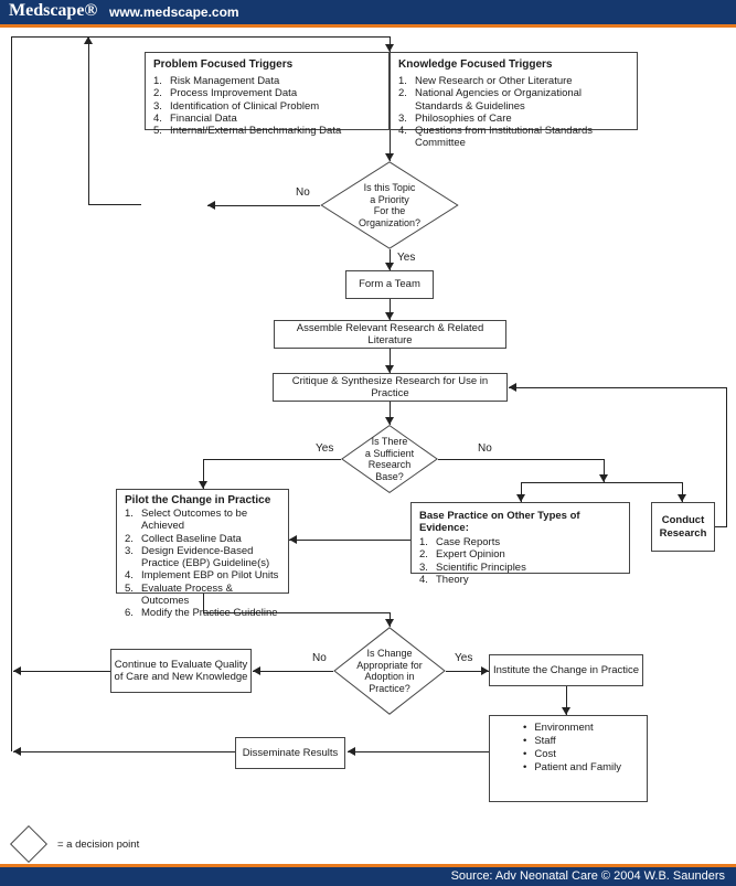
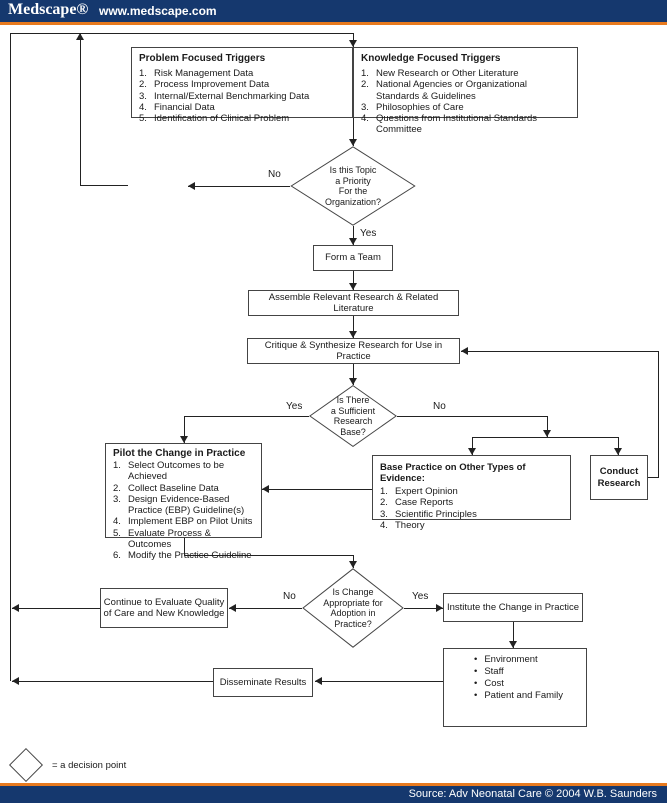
  Medscape®
  www.medscape.com
  No
  Yes
  Yes
  No
  No
  Yes
  Problem Focused Triggers
  1.
  Risk Management Data
  2.
  Process Improvement Data
  3.
- Identification of Clinical Problem
+ Internal/External Benchmarking Data
  4.
  Financial Data
  5.
- Internal/External Benchmarking Data
+ Identification of Clinical Problem
  Knowledge Focused Triggers
  1.
  New Research or Other Literature
  2.
  National Agencies or Organizational Standards & Guidelines
  3.
  Philosophies of Care
  4.
  Questions from Institutional Standards Committee
  Is this Topic
  a Priority
  For the
  Organization?
  Form a Team
  Assemble Relevant Research & Related Literature
  Critique & Synthesize Research for Use in Practice
  Is There
  a Sufficient
  Research
  Base?
  Pilot the Change in Practice
  1.
  Select Outcomes to be Achieved
  2.
  Collect Baseline Data
  3.
  Design Evidence-Based Practice (EBP) Guideline(s)
  4.
  Implement EBP on Pilot Units
  5.
  Evaluate Process & Outcomes
  6.
  Modify the Practice Guideline
  Base Practice on Other Types of Evidence:
  1.
- Case Reports
+ Expert Opinion
  2.
- Expert Opinion
+ Case Reports
  3.
  Scientific Principles
  4.
  Theory
  Conduct
  Research
  Is Change
  Appropriate for
  Adoption in
  Practice?
  Continue to Evaluate Quality
  of Care and New Knowledge
  Institute the Change in Practice
  Environment
  Staff
  Cost
  Patient and Family
  Disseminate Results
  = a decision point
  Source: Adv Neonatal Care © 2004 W.B. Saunders
